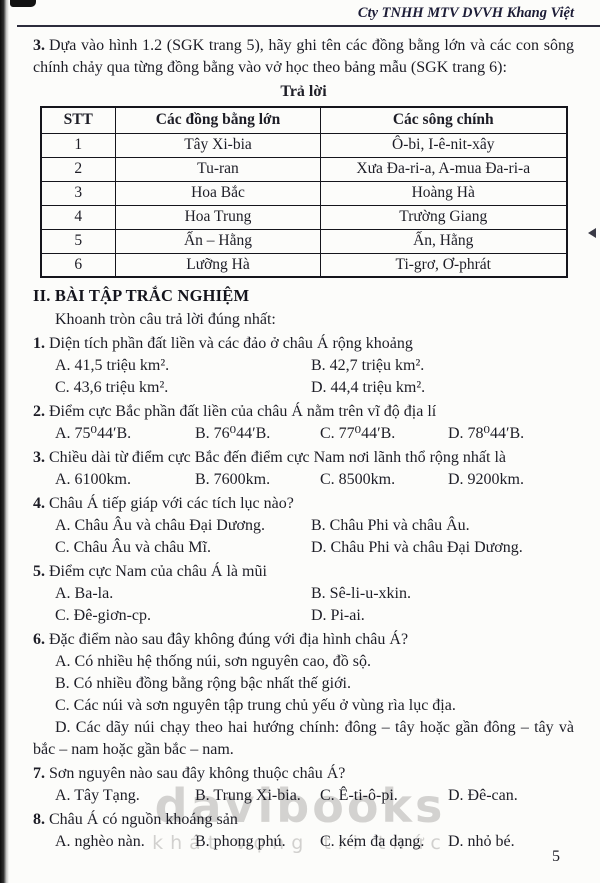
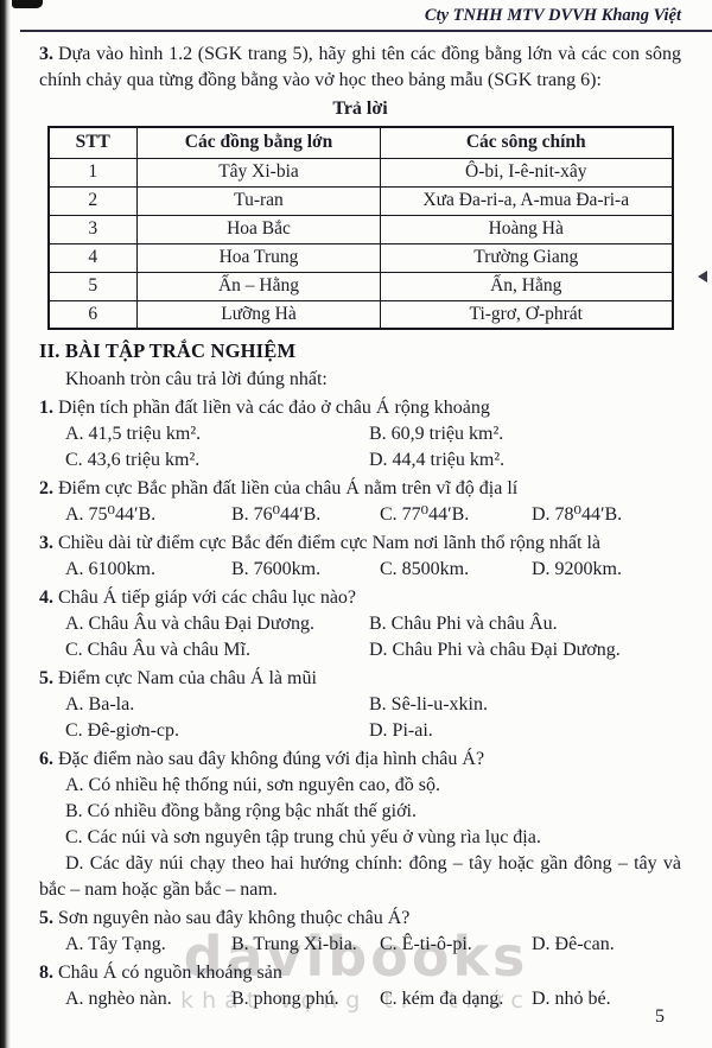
  davibooks
  khát vọng tri thức
  Cty TNHH MTV DVVH Khang Việt
  3. Dựa vào hình 1.2 (SGK trang 5), hãy ghi tên các đồng bằng lớn và các con sông chính chảy qua từng đồng bằng vào vở học theo bảng mẫu (SGK trang 6):
  Trả lời
  STT	Các đồng bằng lớn	Các sông chính
  1	Tây Xi-bia	Ô-bi, I-ê-nit-xây
  2	Tu-ran	Xưa Đa-ri-a, A-mua Đa-ri-a
  3	Hoa Bắc	Hoàng Hà
  4	Hoa Trung	Trường Giang
  5	Ấn – Hằng	Ấn, Hằng
  6	Lưỡng Hà	Ti-grơ, Ơ-phrát
  II. BÀI TẬP TRẮC NGHIỆM
  Khoanh tròn câu trả lời đúng nhất:
  1. Diện tích phần đất liền và các đảo ở châu Á rộng khoảng
  A. 41,5 triệu km².
- B. 42,7 triệu km².
+ B. 60,9 triệu km².
  C. 43,6 triệu km².
  D. 44,4 triệu km².
  2. Điểm cực Bắc phần đất liền của châu Á nằm trên vĩ độ địa lí
  A. 75⁰44′B.
  B. 76⁰44′B.
  C. 77⁰44′B.
  D. 78⁰44′B.
  3. Chiều dài từ điểm cực Bắc đến điểm cực Nam nơi lãnh thổ rộng nhất là
  A. 6100km.
  B. 7600km.
  C. 8500km.
  D. 9200km.
- 4. Châu Á tiếp giáp với các tích lục nào?
+ 4. Châu Á tiếp giáp với các châu lục nào?
  A. Châu Âu và châu Đại Dương.
  B. Châu Phi và châu Âu.
  C. Châu Âu và châu Mĩ.
  D. Châu Phi và châu Đại Dương.
  5. Điểm cực Nam của châu Á là mũi
  A. Ba-la.
  B. Sê-li-u-xkin.
  C. Đê-giơn-cp.
  D. Pi-ai.
  6. Đặc điểm nào sau đây không đúng với địa hình châu Á?
  A. Có nhiều hệ thống núi, sơn nguyên cao, đồ sộ.
  B. Có nhiều đồng bằng rộng bậc nhất thế giới.
  C. Các núi và sơn nguyên tập trung chủ yếu ở vùng rìa lục địa.
  D. Các dãy núi chạy theo hai hướng chính: đông – tây hoặc gần đông – tây và bắc – nam hoặc gần bắc – nam.
- 7. Sơn nguyên nào sau đây không thuộc châu Á?
+ 5. Sơn nguyên nào sau đây không thuộc châu Á?
  A. Tây Tạng.
  B. Trung Xi-bia.
  C. Ê-ti-ô-pi.
  D. Đê-can.
  8. Châu Á có nguồn khoáng sản
  A. nghèo nàn.
  B. phong phú.
  C. kém đa dạng.
  D. nhỏ bé.
  5
